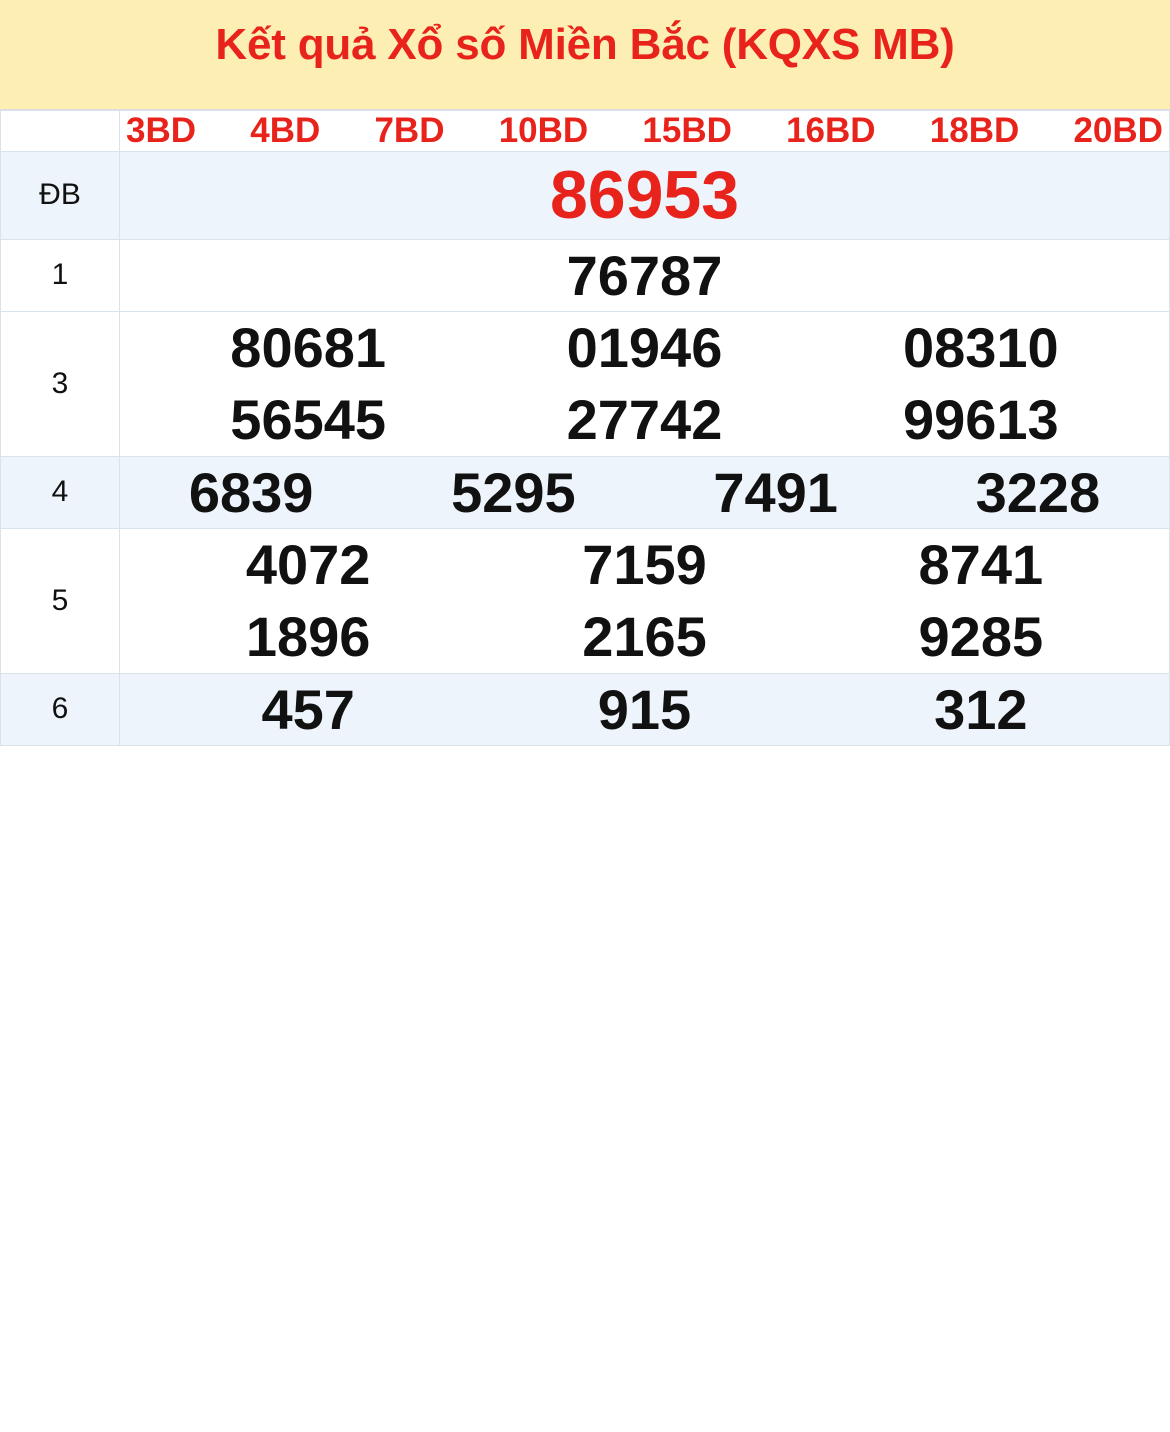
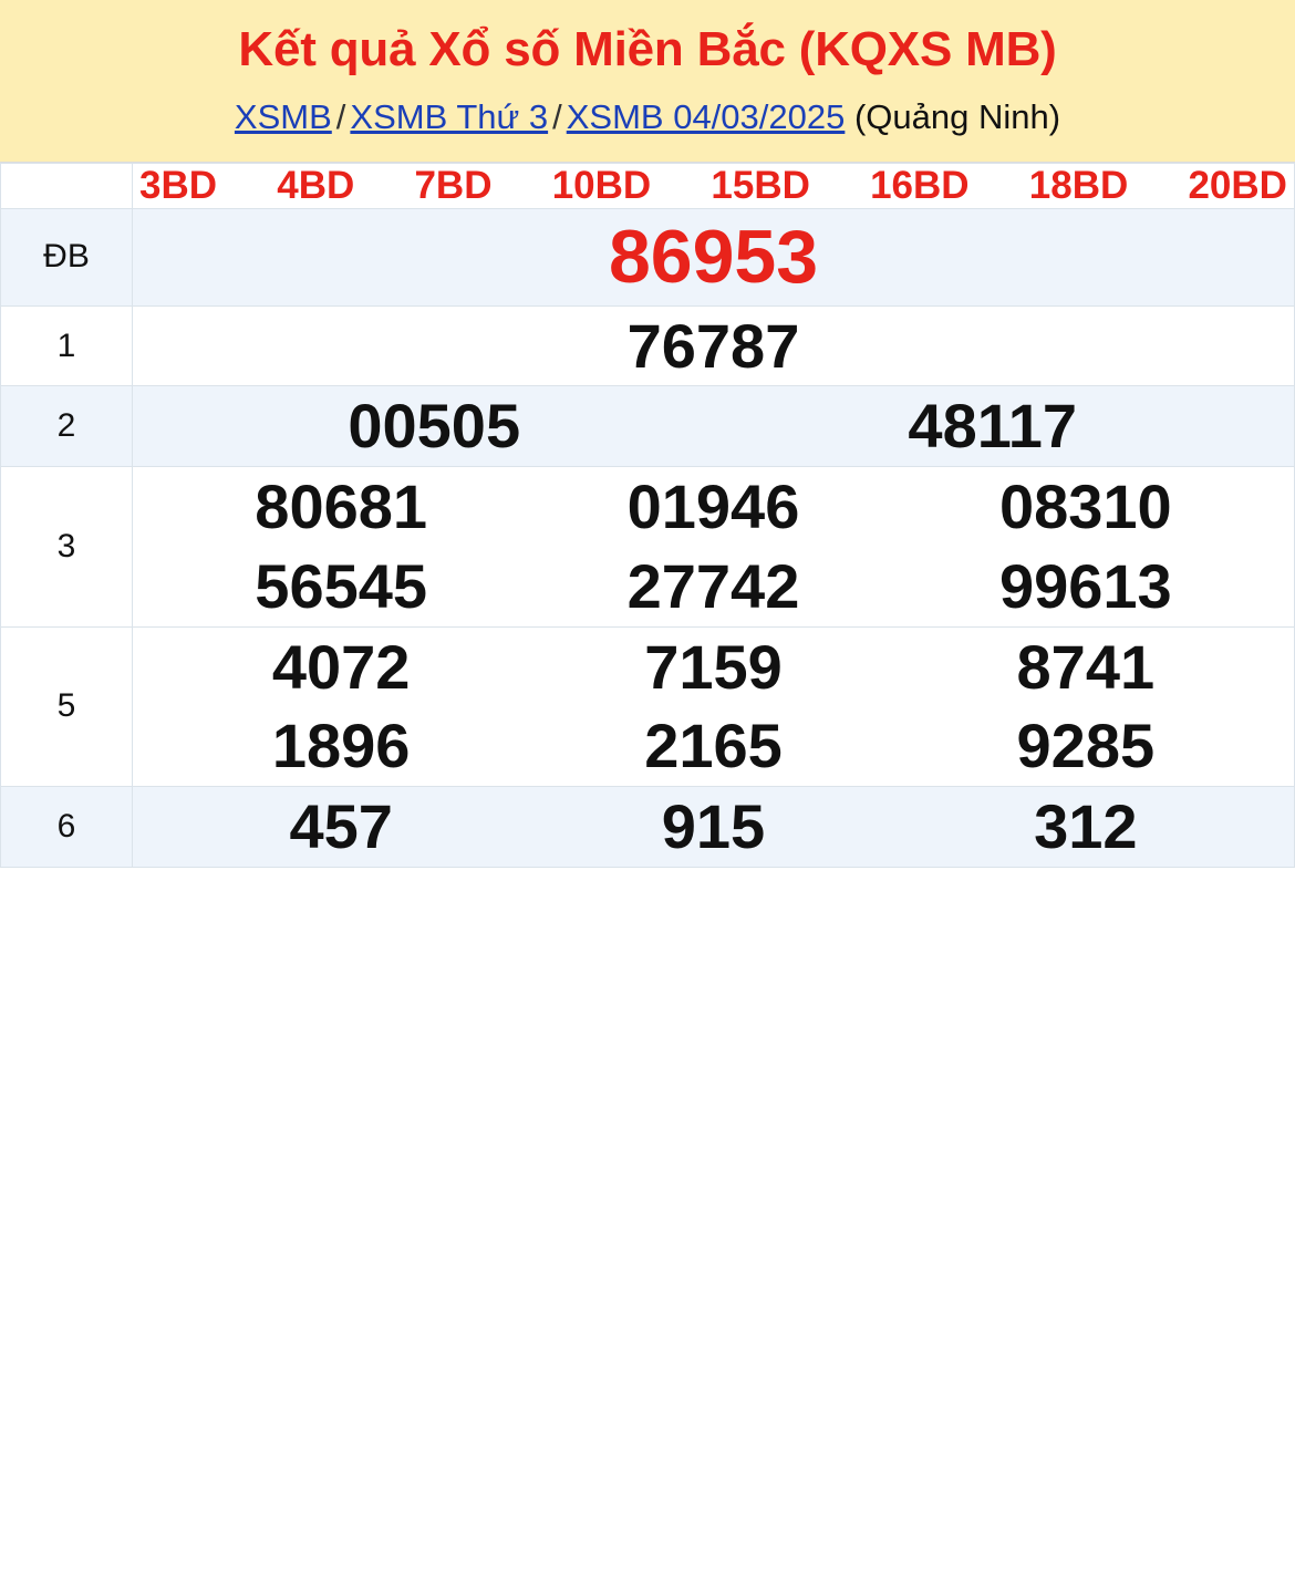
  Kết quả Xổ số Miền Bắc (KQXS MB)
+ XSMB/XSMB Thứ 3/XSMB 04/03/2025 (Quảng Ninh)
  	3BD 4BD 7BD 10BD 15BD 16BD 18BD 20BD
  ĐB	86953
  1	76787
+ 2	00505 48117
  3	80681 01946 08310 56545 27742 99613
- 4	6839 5295 7491 3228
  5	4072 7159 8741 1896 2165 9285
  6	457 915 312
